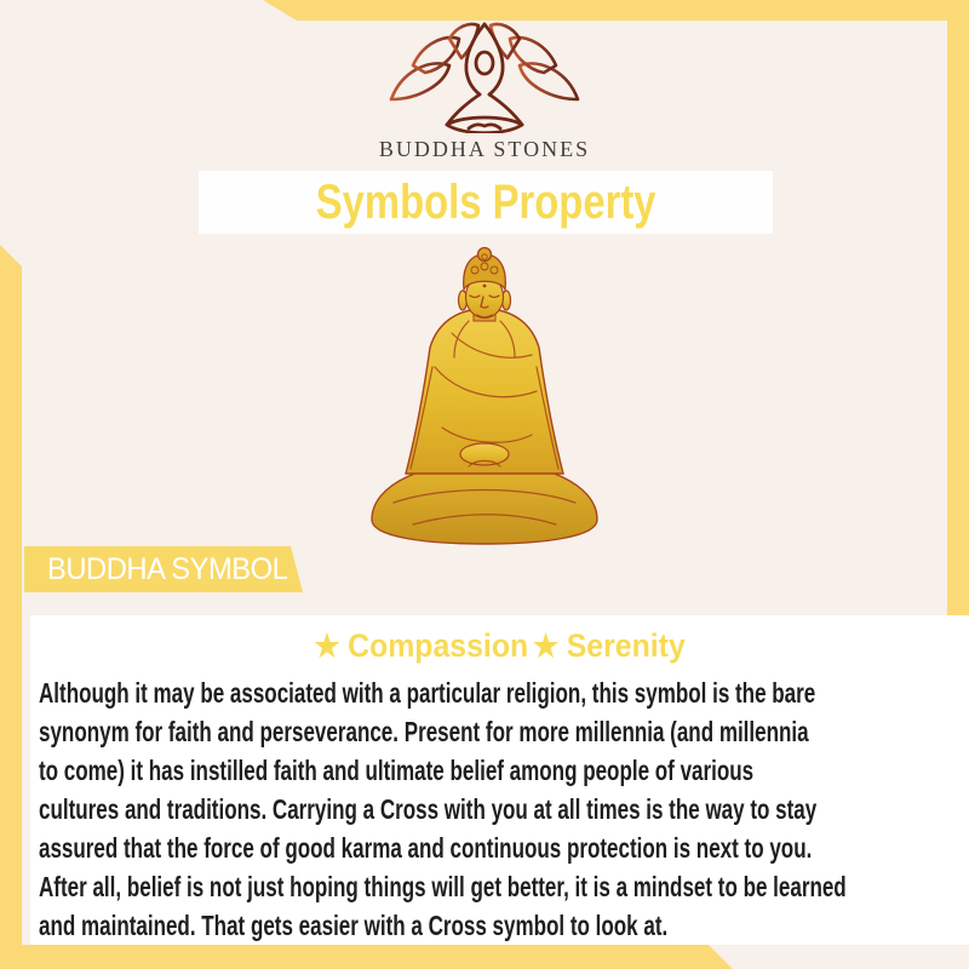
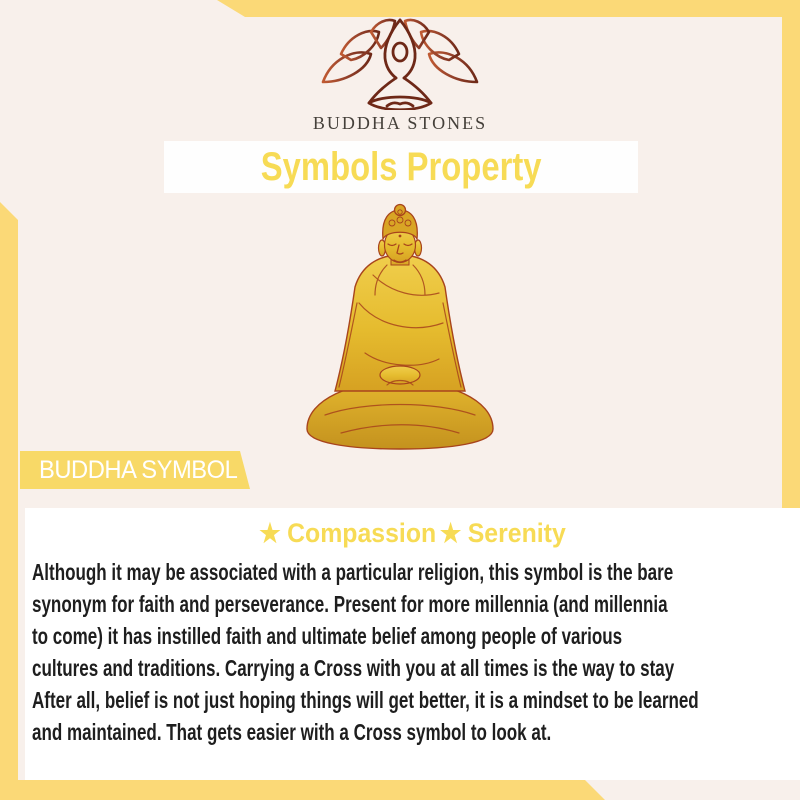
  BUDDHA STONES
  Symbols Property
  BUDDHA SYMBOL
  ★
  Compassion
  ★
  Serenity
  Although it may be associated with a particular religion, this symbol is the bare
  synonym for faith and perseverance. Present for more millennia (and millennia
  to come) it has instilled faith and ultimate belief among people of various
  cultures and traditions. Carrying a Cross with you at all times is the way to stay
- assured that the force of good karma and continuous protection is next to you.
  After all, belief is not just hoping things will get better, it is a mindset to be learned
  and maintained. That gets easier with a Cross symbol to look at.
